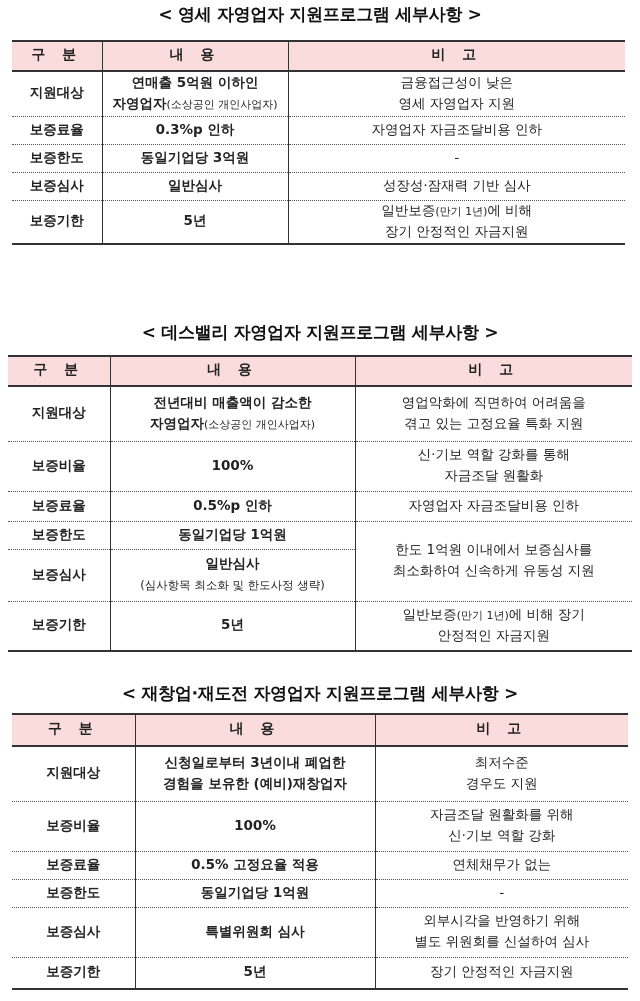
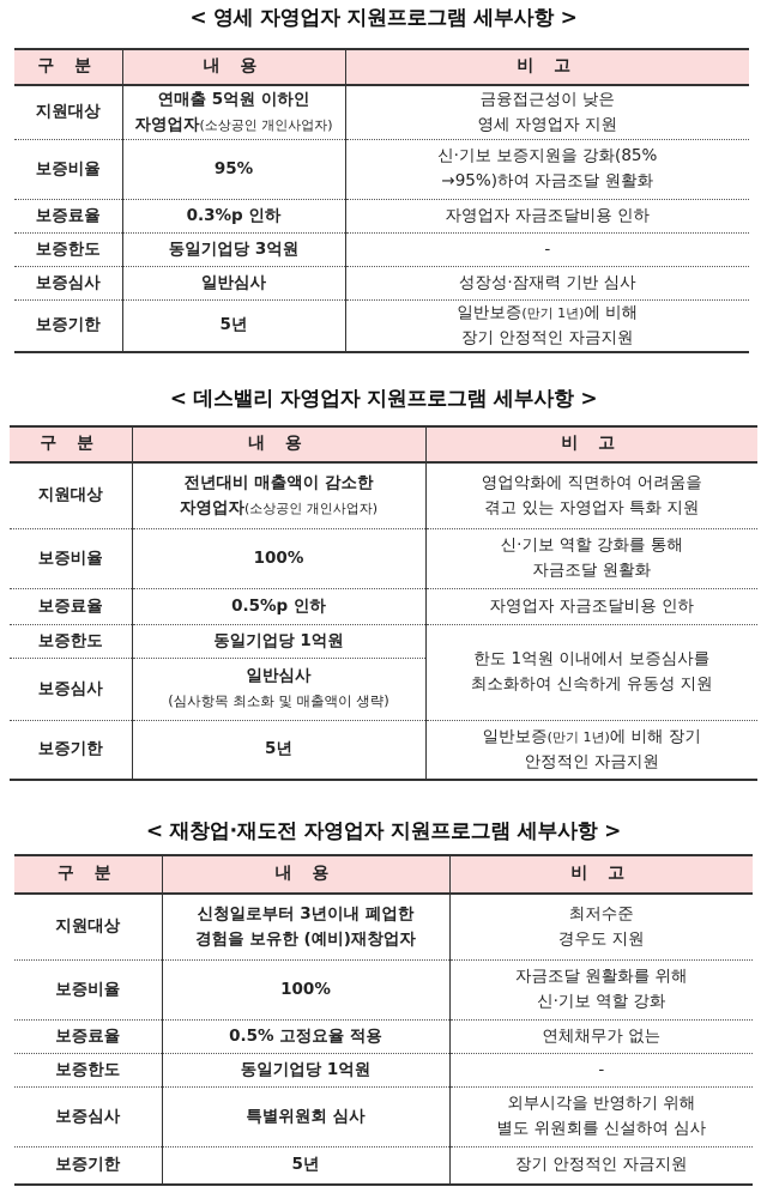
  < 영세 자영업자 지원프로그램 세부사항 >
  구 분	내 용	비 고
  지원대상	연매출 5억원 이하인 자영업자(소상공인 개인사업자)	금융접근성이 낮은 영세 자영업자 지원
+ 보증비율	95%	신·기보 보증지원을 강화(85% →95%)하여 자금조달 원활화
  보증료율	0.3%p 인하	자영업자 자금조달비용 인하
  보증한도	동일기업당 3억원	-
  보증심사	일반심사	성장성·잠재력 기반 심사
  보증기한	5년	일반보증(만기 1년)에 비해 장기 안정적인 자금지원
  < 데스밸리 자영업자 지원프로그램 세부사항 >
  구 분	내 용	비 고
- 지원대상	전년대비 매출액이 감소한 자영업자(소상공인 개인사업자)	영업악화에 직면하여 어려움을 겪고 있는 고정요율 특화 지원
+ 지원대상	전년대비 매출액이 감소한 자영업자(소상공인 개인사업자)	영업악화에 직면하여 어려움을 겪고 있는 자영업자 특화 지원
  보증비율	100%	신·기보 역할 강화를 통해 자금조달 원활화
  보증료율	0.5%p 인하	자영업자 자금조달비용 인하
  보증한도	동일기업당 1억원	한도 1억원 이내에서 보증심사를 최소화하여 신속하게 유동성 지원
- 보증심사	일반심사 (심사항목 최소화 및 한도사정 생략)
+ 보증심사	일반심사 (심사항목 최소화 및 매출액이 생략)
  보증기한	5년	일반보증(만기 1년)에 비해 장기 안정적인 자금지원
  < 재창업·재도전 자영업자 지원프로그램 세부사항 >
  구 분	내 용	비 고
  지원대상	신청일로부터 3년이내 폐업한 경험을 보유한 (예비)재창업자	최저수준 경우도 지원
  보증비율	100%	자금조달 원활화를 위해 신·기보 역할 강화
  보증료율	0.5% 고정요율 적용	연체채무가 없는
  보증한도	동일기업당 1억원	-
  보증심사	특별위원회 심사	외부시각을 반영하기 위해 별도 위원회를 신설하여 심사
  보증기한	5년	장기 안정적인 자금지원
